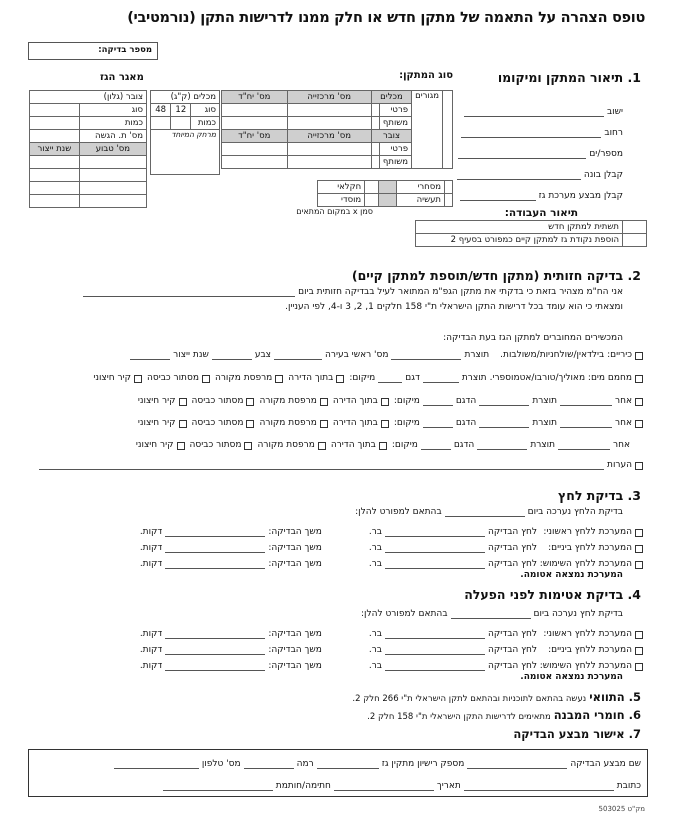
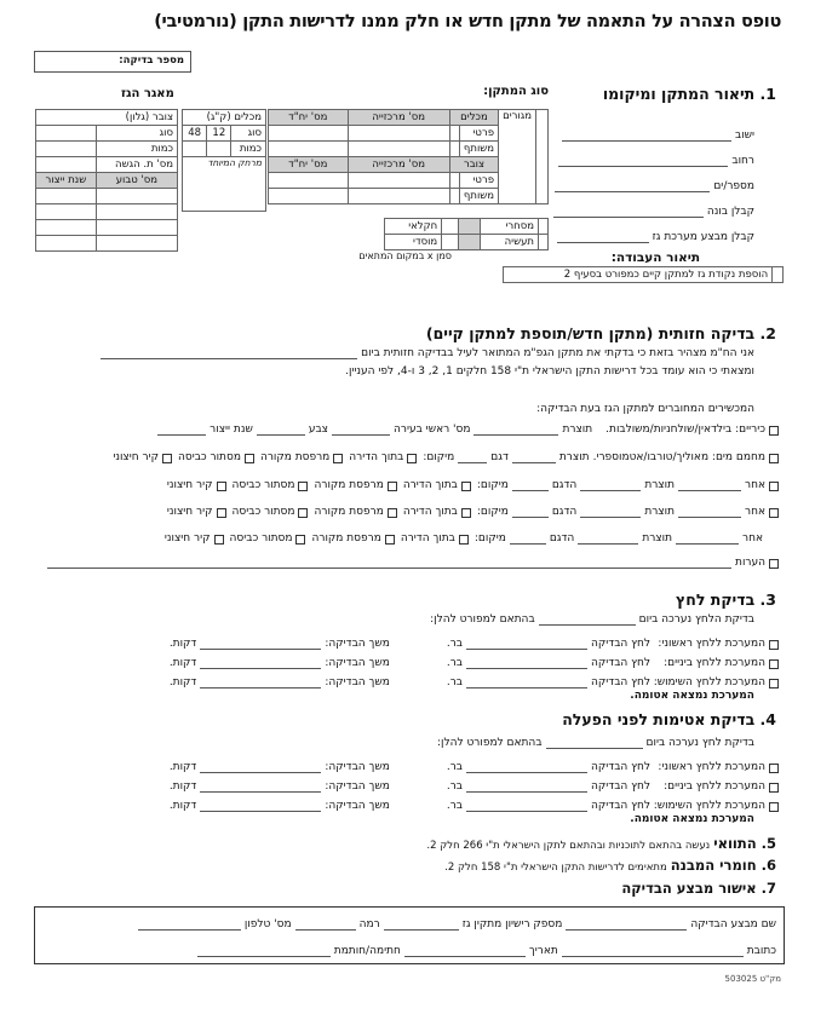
  טופס הצהרה על התאמה של מתקן חדש או חלק ממנו לדרישות התקן (נורמטיבי)
  מספר בדיקה:
  1. תיאור המתקן ומיקומו
  ישוב
  רחוב
  מספר/ים
  קבלן בונה
  קבלן מבצע מערכת גז
  תיאור העבודה:
- 	תשתית למתקן חדש
  	הוספת נקודת גז למתקן קיים כמפורט בסעיף 2
  סוג המתקן:
  	מגורים	מכלים	מס' מרכזייה	מס' יח"ד
  פרטי
  משותף
  צובר	מס' מרכזייה	מס' יח"ד
  פרטי
  משותף
  	מסחרי			חקלאי
  	תעשיה			מוסדי
  סמן x במקום המתאים
  מאגר הגז
  מכלים (ק"ג)
  סוג	12	48
  כמות
  מרחק המיוחד
  צובר (גלון)
  סוג
  כמות
  מס' ת. הגשה
  מס' טבוע	שנת ייצור
  2. בדיקה חזותית (מתקן חדש/תוספת למתקן קיים)
  אני הח"מ מצהיר בזאת כי בדקתי את מתקן הגפ"מ המתואר לעיל בבדיקה חזותית ביום
  ומצאתי כי הוא עומד בכל דרישות התקן הישראלי ת"י 158 חלקים 1, 2, 3 ו-4, לפי העניין.
  המכשירים המחוברים למתקן הגז בעת הבדיקה:
  כיריים: בילדאין/שולחניות/משולבות.
  תוצרת
  מס' ראשי בעירה
  צבע
  שנת ייצור
  מחמם מים: מאוליך/טורבו/אטמוספרי.
  תוצרת
  דגם
  מיקום:
  בתוך הדירה
  מרפסת מקורה
  מסתור כביסה
  קיר חיצוני
  אחר
  תוצרת
  הדגם
  מיקום:
  בתוך הדירה
  מרפסת מקורה
  מסתור כביסה
  קיר חיצוני
  אחר
  תוצרת
  הדגם
  מיקום:
  בתוך הדירה
  מרפסת מקורה
  מסתור כביסה
  קיר חיצוני
  אחר
  תוצרת
  הדגם
  מיקום:
  בתוך הדירה
  מרפסת מקורה
  מסתור כביסה
  קיר חיצוני
  הערות
  3. בדיקת לחץ
  בדיקת הלחץ נערכה ביום
  בהתאם למפורט להלן:
  המערכת ללחץ ראשוני:
  לחץ הבדיקה
  בר.
  משך הבדיקה:
  דקות.
  המערכת ללחץ ביניים:
  לחץ הבדיקה
  בר.
  משך הבדיקה:
  דקות.
  המערכת ללחץ השימוש:
  לחץ הבדיקה
  בר.
  משך הבדיקה:
  דקות.
  המערכת נמצאה אטומה.
  4. בדיקת אטימות לפני הפעלה
  בדיקת לחץ נערכה ביום
  בהתאם למפורט להלן:
  המערכת ללחץ ראשוני:
  לחץ הבדיקה
  בר.
  משך הבדיקה:
  דקות.
  המערכת ללחץ ביניים:
  לחץ הבדיקה
  בר.
  משך הבדיקה:
  דקות.
  המערכת ללחץ השימוש:
  לחץ הבדיקה
  בר.
  משך הבדיקה:
  דקות.
  המערכת נמצאה אטומה.
  5. התוואי
  נעשה בהתאם לתוכניות ובהתאם לתקן הישראלי ת"י 266 חלק 2.
  6. חומרי המבנה
  מתאימים לדרישות התקן הישראלי ת"י 158 חלק 2.
  7. אישור מבצע הבדיקה
  שם מבצע הבדיקה
  מספק רישיון מתקין גז
  רמה
  מס' טלפון
  כתובת
  תאריך
  חתימה/חותמת
  מק"ט 503025
